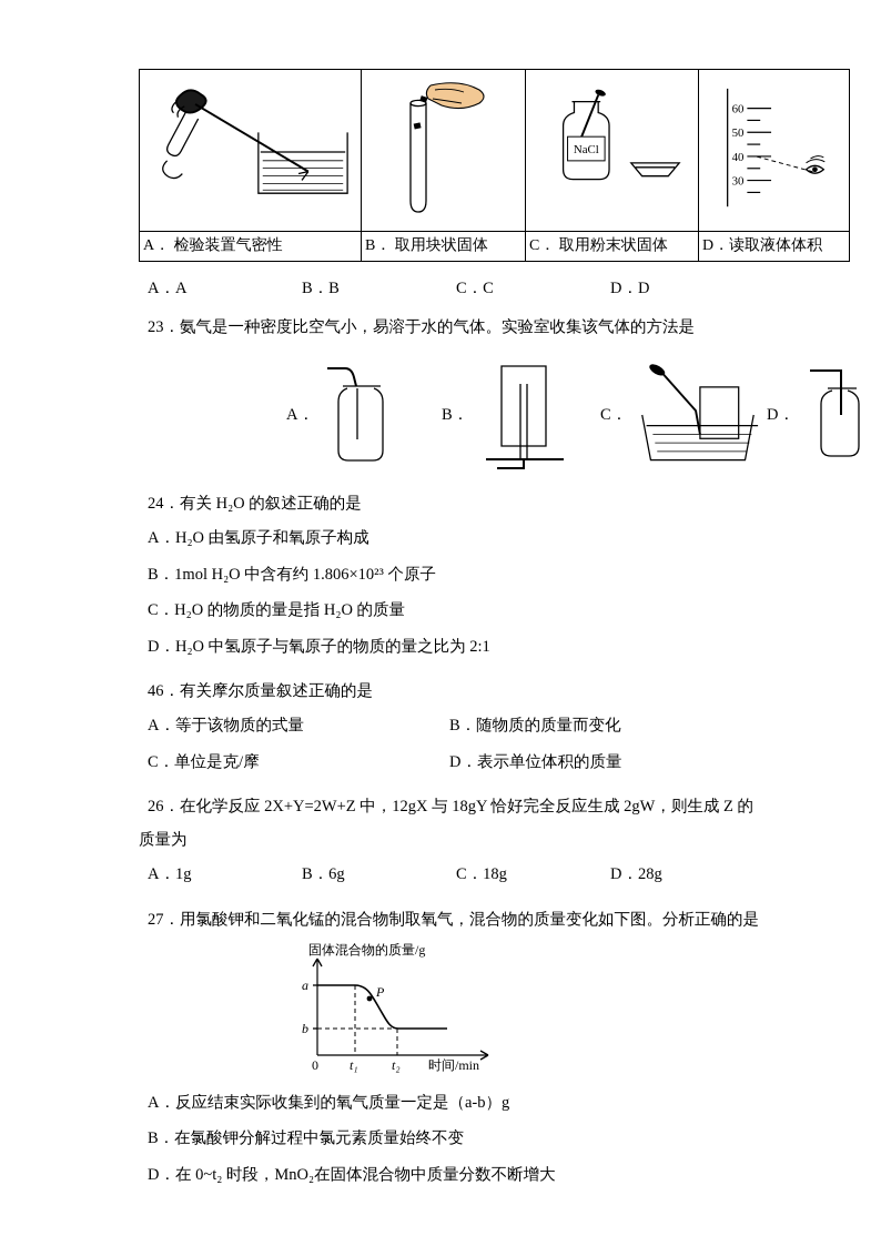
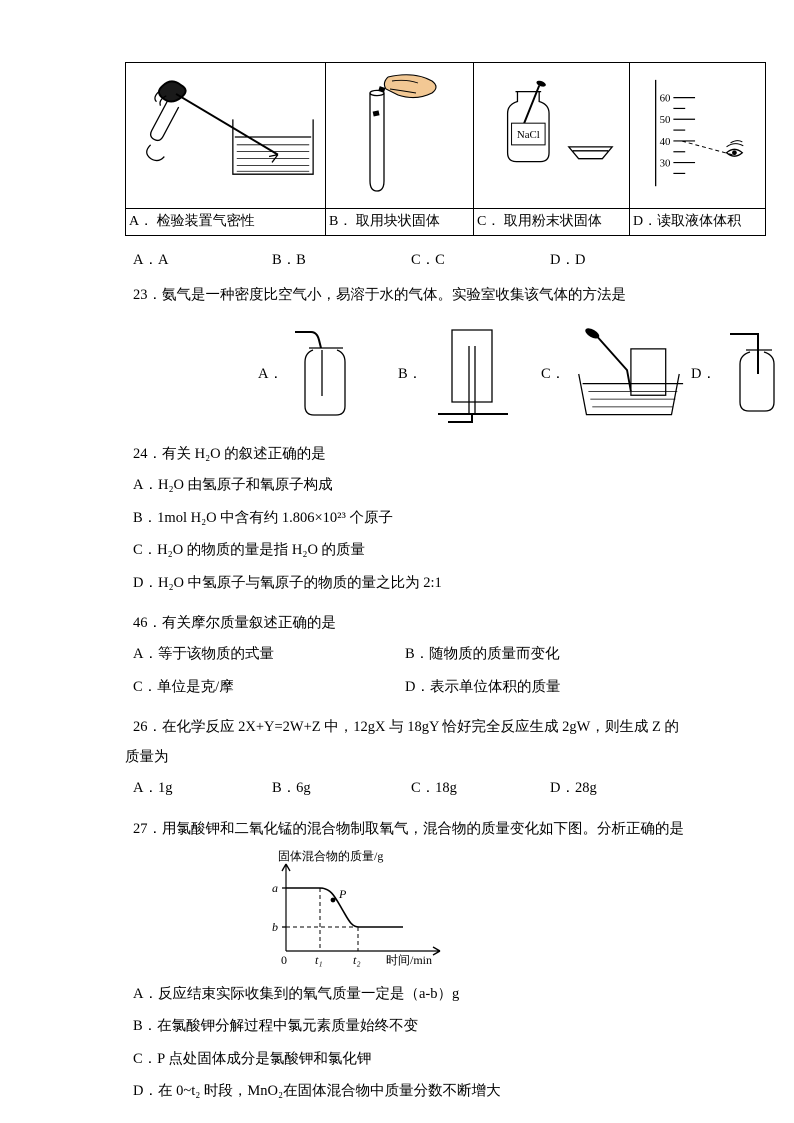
  		NaCl	60 50 40 30
  A． 检验装置气密性	B． 取用块状固体	C． 取用粉末状固体	D．读取液体体积
  A．A B．B C．C D．D
  23．氨气是一种密度比空气小，易溶于水的气体。实验室收集该气体的方法是
  A．
  B．
  C．
  D．
  24．有关 H₂O 的叙述正确的是
  A．H₂O 由氢原子和氧原子构成
  B．1mol H₂O 中含有约 1.806×10²³ 个原子
  C．H₂O 的物质的量是指 H₂O 的质量
  D．H₂O 中氢原子与氧原子的物质的量之比为 2:1
  46．有关摩尔质量叙述正确的是
  A．等于该物质的式量
  B．随物质的质量而变化
  C．单位是克/摩
  D．表示单位体积的质量
  26．在化学反应 2X+Y=2W+Z 中，12gX 与 18gY 恰好完全反应生成 2gW，则生成 Z 的
  质量为
  A．1g B．6g C．18g D．28g
  27．用氯酸钾和二氧化锰的混合物制取氧气，混合物的质量变化如下图。分析正确的是
  固体混合物的质量/g
  a
  b
  P
  0
  t₁
  t₂
  时间/min
  A．反应结束实际收集到的氧气质量一定是（a-b）g
  B．在氯酸钾分解过程中氯元素质量始终不变
+ C．P 点处固体成分是氯酸钾和氯化钾
  D．在 0~t₂ 时段，MnO₂在固体混合物中质量分数不断增大
